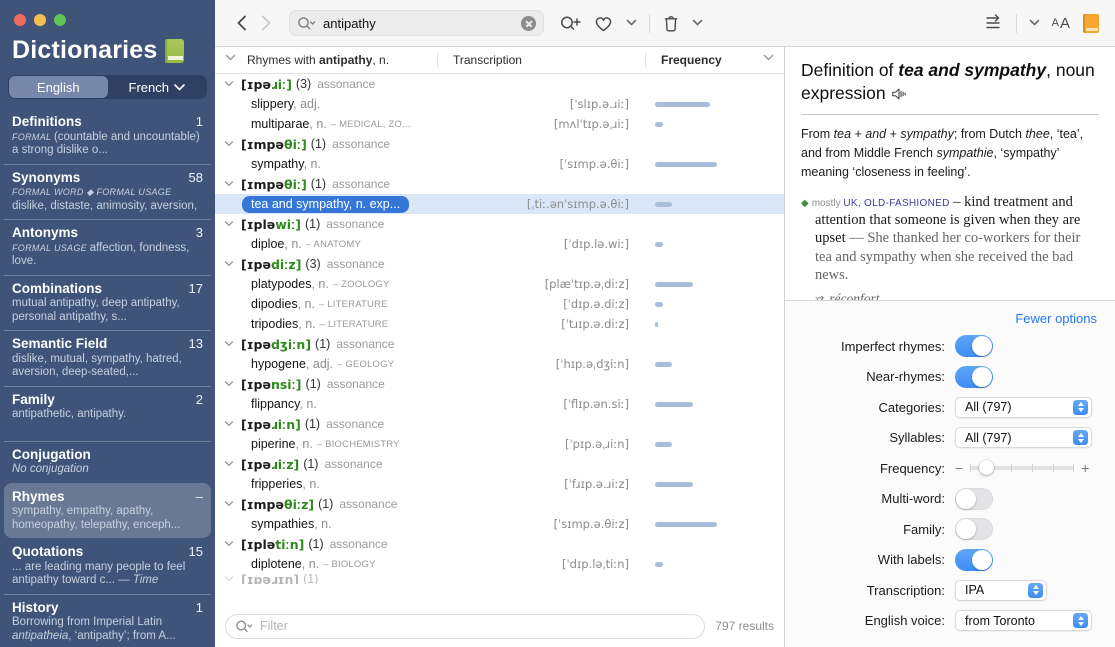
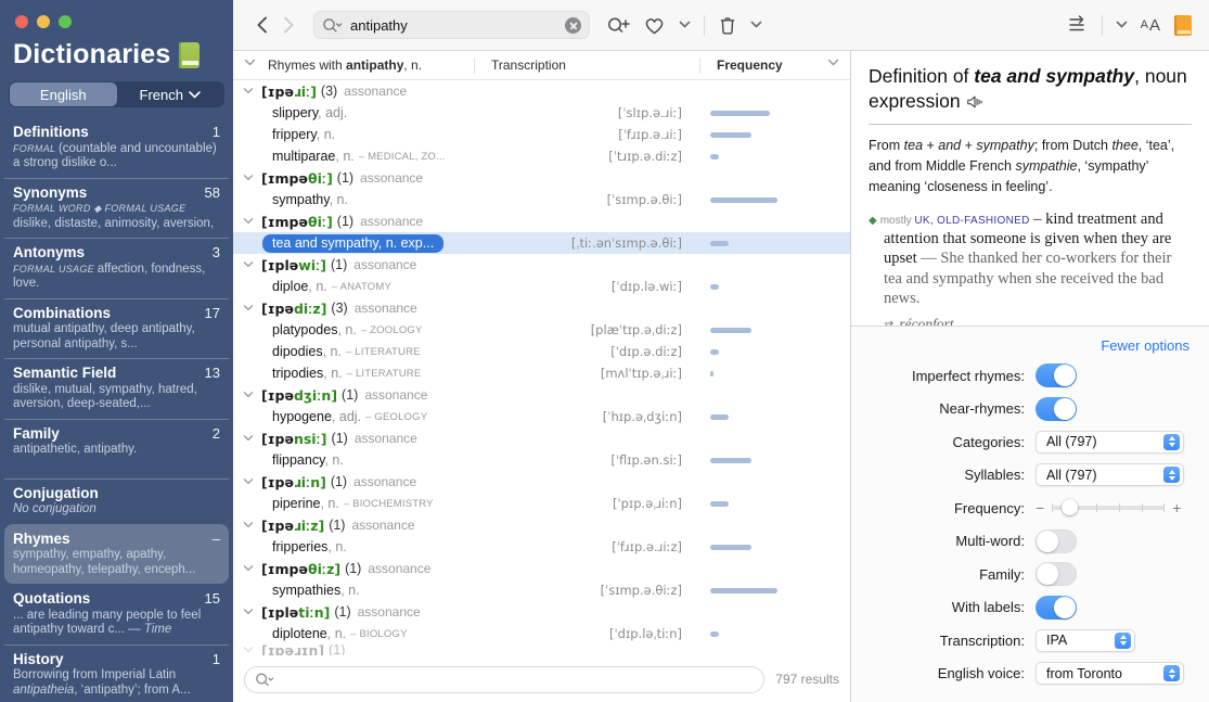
  Dictionaries
  English
  French
  Definitions
  1
  FORMAL (countable and uncountable) a strong dislike o...
  Synonyms
  58
  FORMAL WORD ◆ FORMAL USAGE dislike, distaste, animosity, aversion,
  Antonyms
  3
  FORMAL USAGE affection, fondness, love.
  Combinations
  17
  mutual antipathy, deep antipathy, personal antipathy, s...
  Semantic Field
  13
  dislike, mutual, sympathy, hatred, aversion, deep-seated,...
  Family
  2
  antipathetic, antipathy.
  Conjugation
  No conjugation
  Rhymes
  –
  sympathy, empathy, apathy, homeopathy, telepathy, enceph...
  Quotations
  15
  ... are leading many people to feel antipathy toward c... — Time
  History
  1
  Borrowing from Imperial Latin antipatheia, ‘antipathy’; from A...
  antipathy
  A
  A
  Rhymes with antipathy, n.
  Transcription
  Frequency
  [ɪpə
  ɹiː]
  (3)
  assonance
  slippery, adj.
  [ˈslɪp.ə.ɹiː]
+ frippery, n.
+ [ˈfɹɪp.ə.ɹiː]
  multiparae, n.
  – MEDICAL, ZO...
- [mʌlˈtɪp.əˌɹiː]
+ [ˈtɹɪp.ə.diːz]
  [ɪmpə
  θiː]
  (1)
  assonance
  sympathy, n.
  [ˈsɪmp.ə.θiː]
  [ɪmpə
  θiː]
  (1)
  assonance
  tea and sympathy, n. exp...
  [ˌtiː.ənˈsɪmp.ə.θiː]
  [ɪplə
  wiː]
  (1)
  assonance
  diploe, n.
  – ANATOMY
  [ˈdɪp.lə.wiː]
  [ɪpə
  diːz]
  (3)
  assonance
  platypodes, n.
  – ZOOLOGY
  [plæˈtɪp.əˌdiːz]
  dipodies, n.
  – LITERATURE
  [ˈdɪp.ə.diːz]
  tripodies, n.
  – LITERATURE
- [ˈtɹɪp.ə.diːz]
+ [mʌlˈtɪp.əˌɹiː]
  [ɪpə
  dʒiːn]
  (1)
  assonance
  hypogene, adj.
  – GEOLOGY
  [ˈhɪp.əˌdʒiːn]
  [ɪpə
  nsiː]
  (1)
  assonance
  flippancy, n.
  [ˈflɪp.ən.siː]
  [ɪpə
  ɹiːn]
  (1)
  assonance
  piperine, n.
  – BIOCHEMISTRY
  [ˈpɪp.əˌɹiːn]
  [ɪpə
  ɹiːz]
  (1)
  assonance
  fripperies, n.
  [ˈfɹɪp.ə.ɹiːz]
  [ɪmpə
  θiːz]
  (1)
  assonance
  sympathies, n.
  [ˈsɪmp.ə.θiːz]
  [ɪplə
  tiːn]
  (1)
  assonance
  diplotene, n.
  – BIOLOGY
  [ˈdɪp.ləˌtiːn]
  [ɪpəɹɪn]
  (1)
- Filter
  797 results
  Definition of tea and sympathy, noun expression
  From tea + and + sympathy; from Dutch thee, ‘tea’, and from Middle French sympathie, ‘sympathy’ meaning ‘closeness in feeling’.
  ◆ mostly UK, OLD-FASHIONED – kind treatment and attention that someone is given when they are upset — She thanked her co-workers for their tea and sympathy when she received the bad news.
  réconfort
  Fewer options
  Imperfect rhymes:
  Near-rhymes:
  Categories:
  All (797)
  Syllables:
  All (797)
  Frequency:
  −
  +
  Multi-word:
  Family:
  With labels:
  Transcription:
  IPA
  English voice:
  from Toronto
